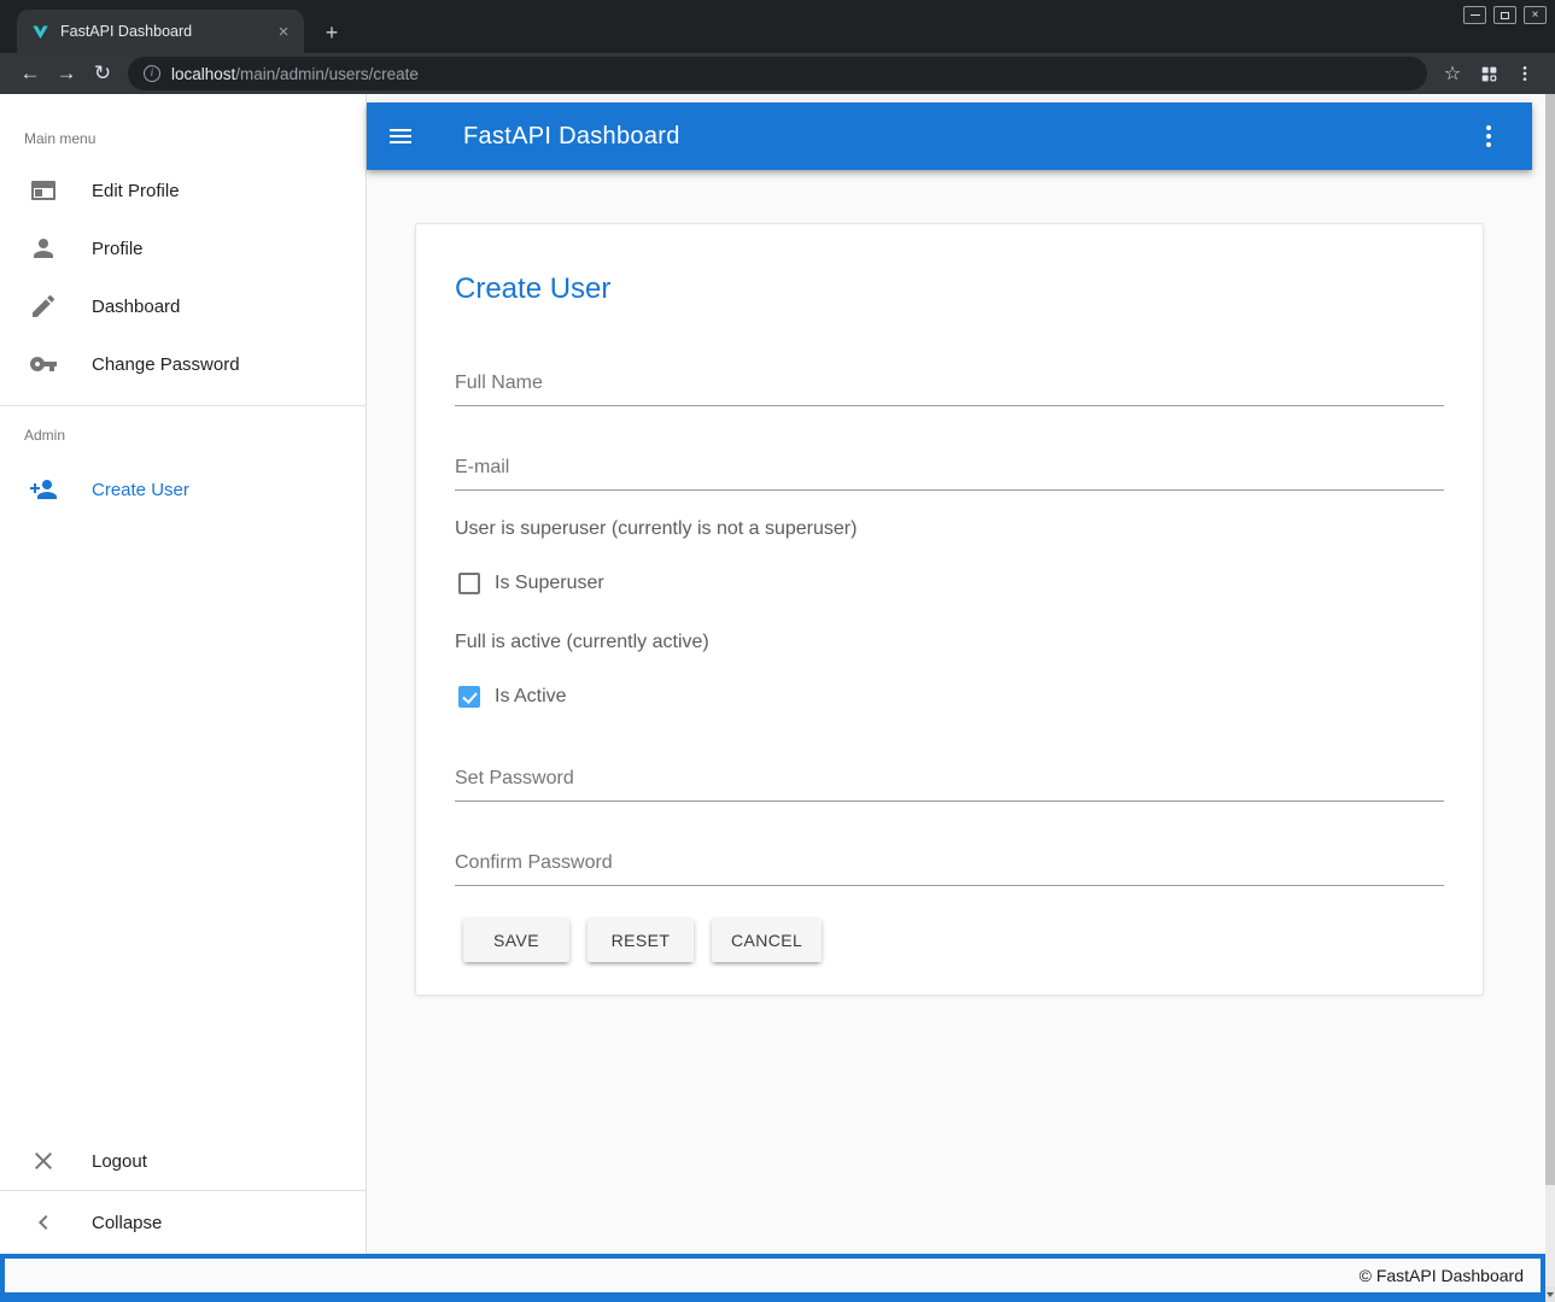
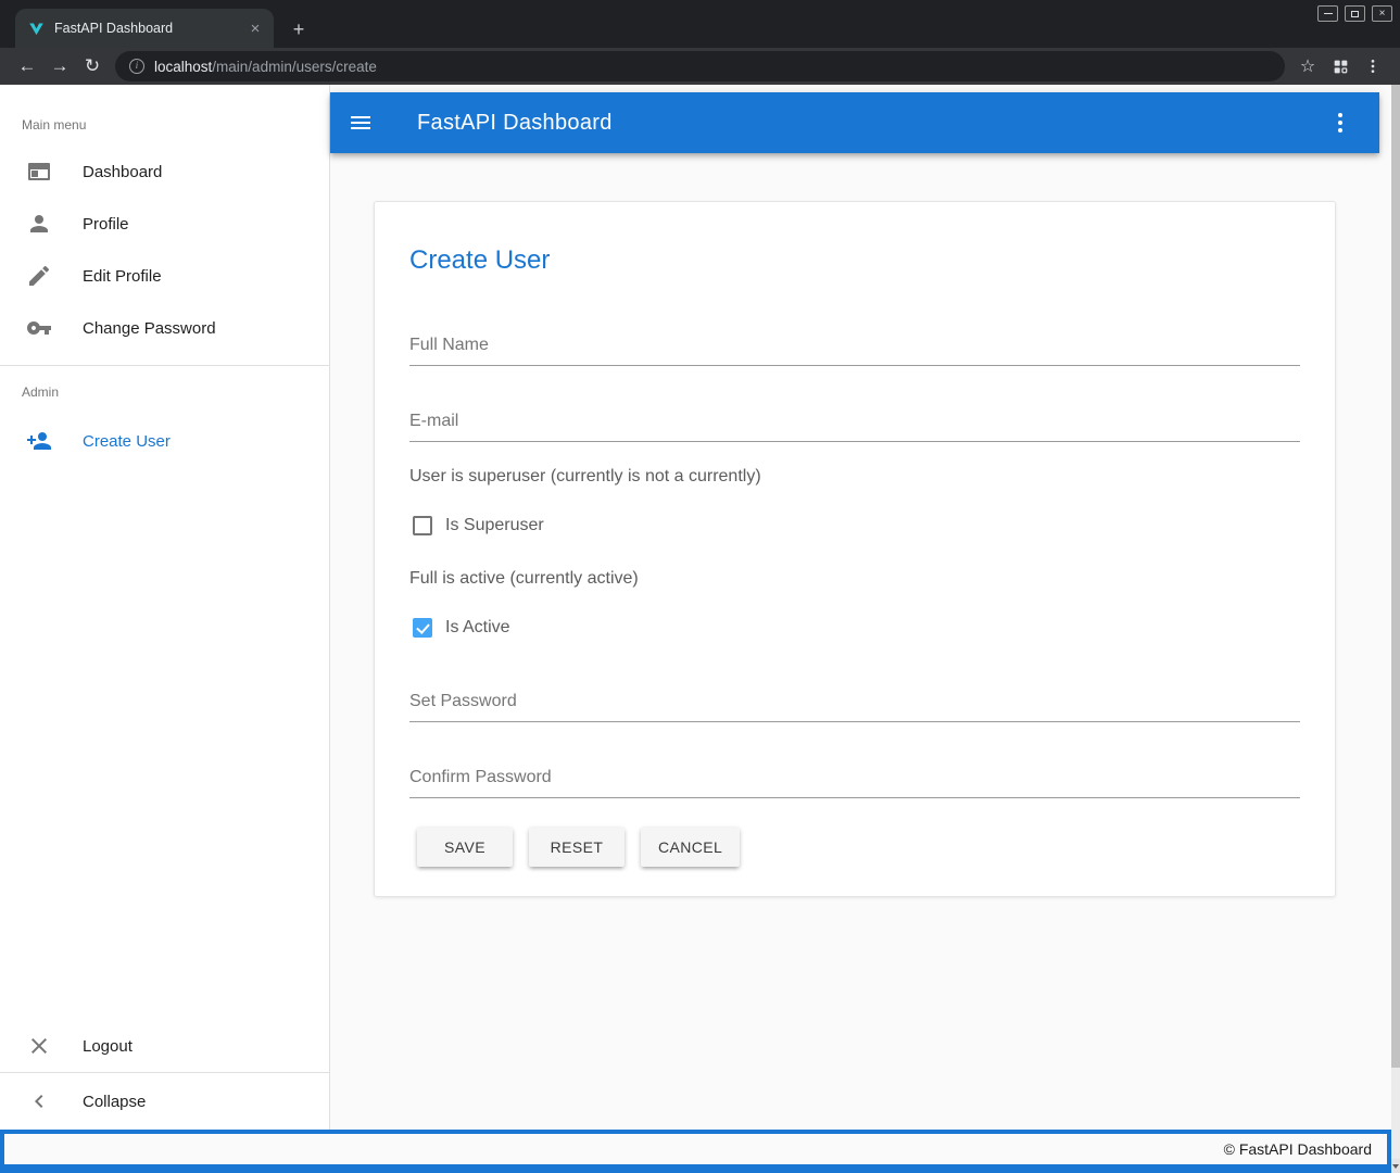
  FastAPI Dashboard
  ×
  +
  ×
  ←
  →
  ↻
  i
  localhost/main/admin/users/create
  ☆
  Main menu
- Edit Profile
+ Dashboard
  Profile
- Dashboard
+ Edit Profile
  Change Password
  Admin
  Create User
  Logout
  Collapse
  FastAPI Dashboard
  Create User
  Full Name
  E-mail
- User is superuser (currently is not a superuser)
+ User is superuser (currently is not a currently)
  Is Superuser
  Full is active (currently active)
  Is Active
  Set Password
  Confirm Password
  SAVE
  RESET
  CANCEL
  © FastAPI Dashboard
